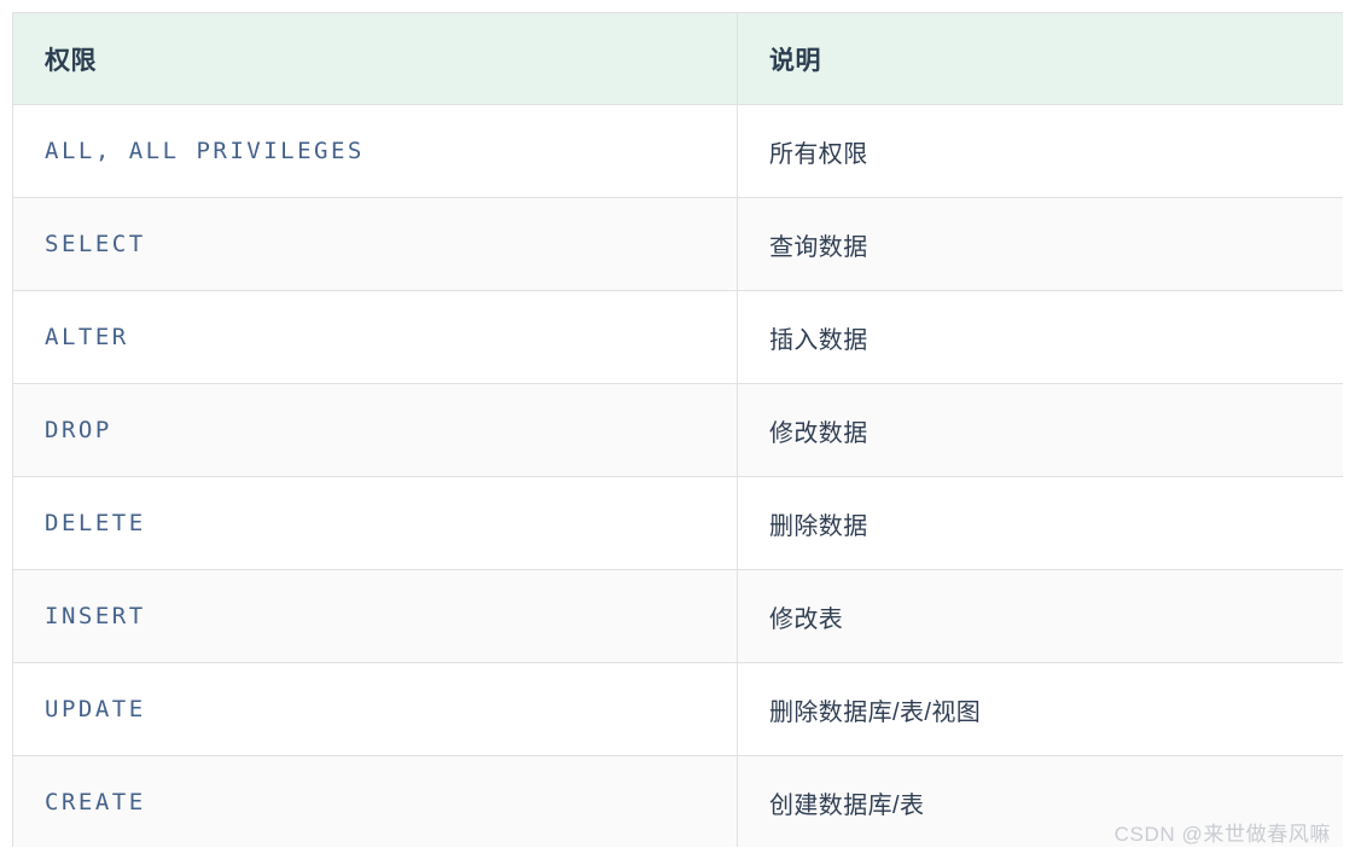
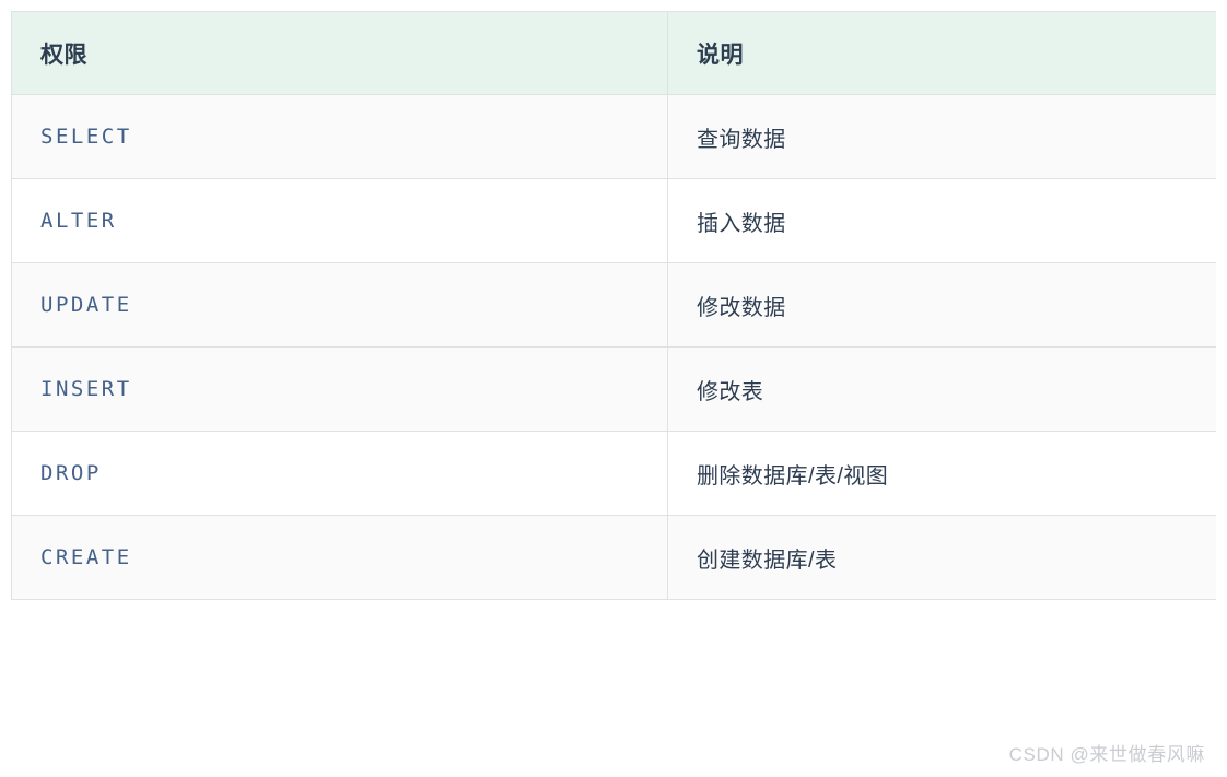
  权限	说明
- ALL, ALL PRIVILEGES	所有权限
  SELECT	查询数据
  ALTER	插入数据
- DROP	修改数据
+ UPDATE	修改数据
- DELETE	删除数据
  INSERT	修改表
- UPDATE	删除数据库/表/视图
+ DROP	删除数据库/表/视图
  CREATE	创建数据库/表
  CSDN @来世做春风嘛
